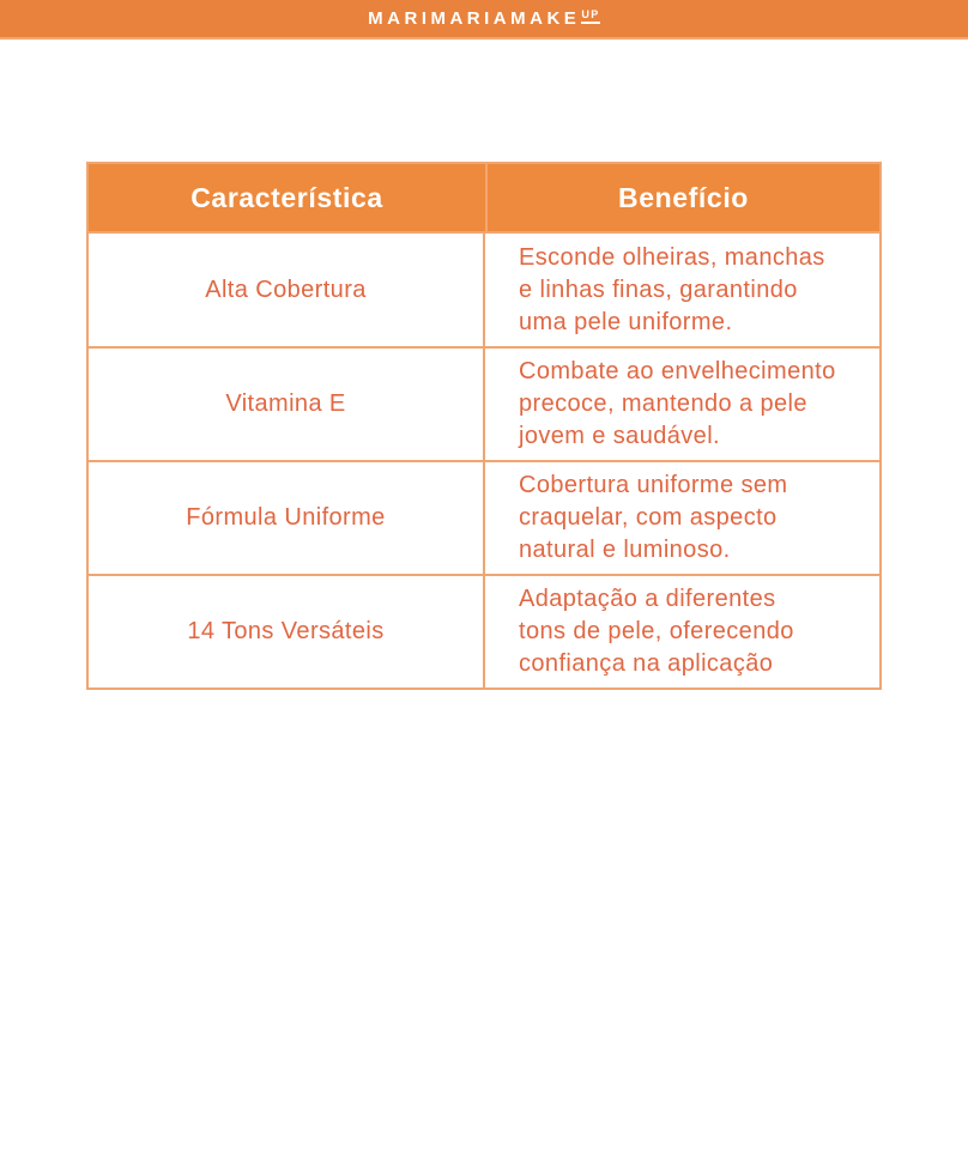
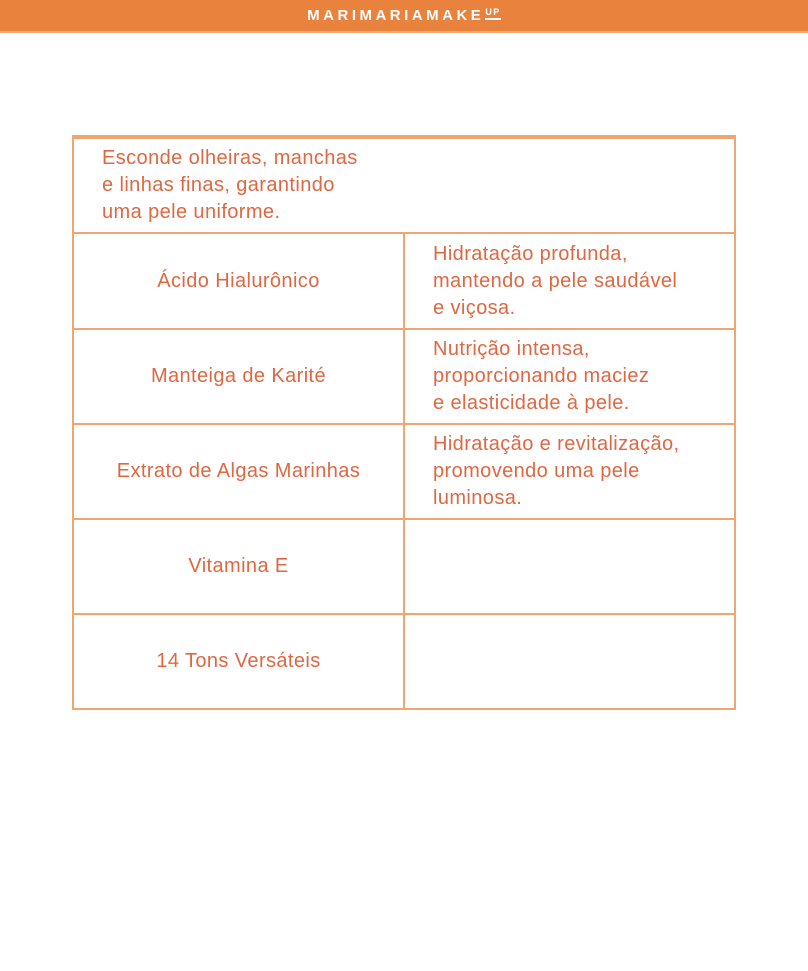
  MARIMARIAMAKEUP
- Característica
- Benefício
- Alta Cobertura
  Esconde olheiras, manchas
  e linhas finas, garantindo
  uma pele uniforme.
+ Ácido Hialurônico
+ Hidratação profunda,
+ mantendo a pele saudável
+ e viçosa.
+ Manteiga de Karité
+ Nutrição intensa,
+ proporcionando maciez
+ e elasticidade à pele.
+ Extrato de Algas Marinhas
+ Hidratação e revitalização,
+ promovendo uma pele
+ luminosa.
  Vitamina E
- Combate ao envelhecimento
- precoce, mantendo a pele
- jovem e saudável.
- Fórmula Uniforme
- Cobertura uniforme sem
- craquelar, com aspecto
- natural e luminoso.
  14 Tons Versáteis
- Adaptação a diferentes
- tons de pele, oferecendo
- confiança na aplicação
